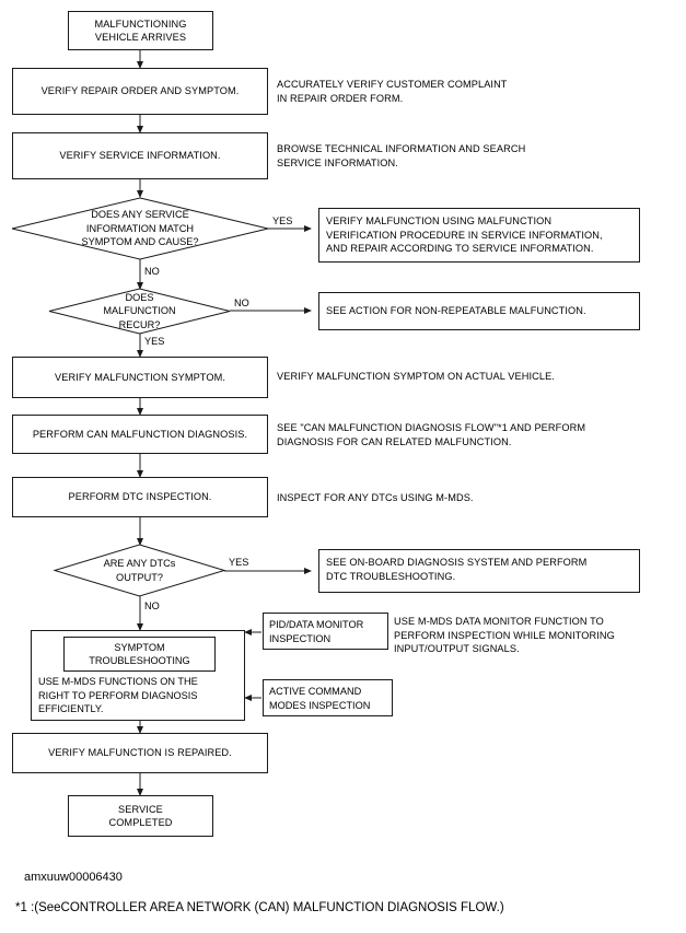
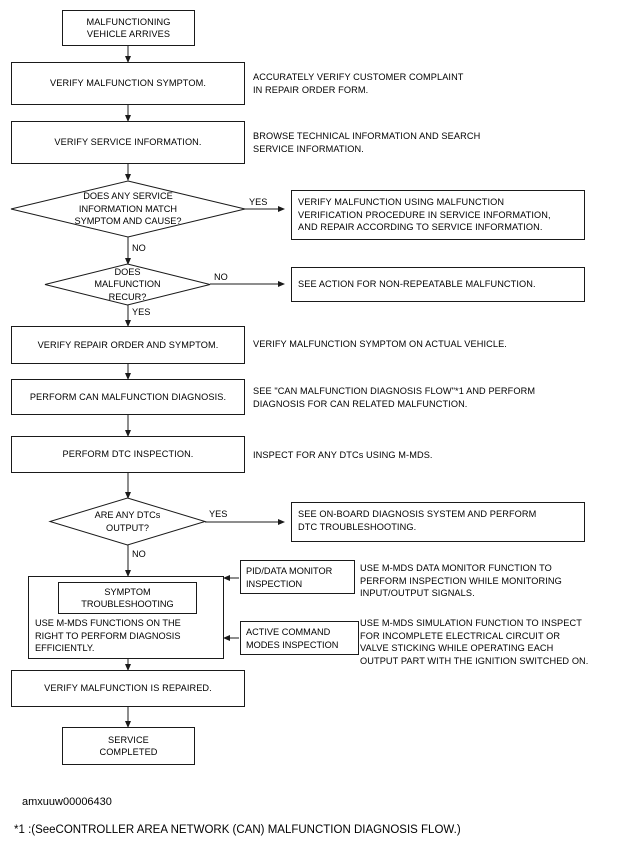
  MALFUNCTIONING
  VEHICLE ARRIVES
- VERIFY REPAIR ORDER AND SYMPTOM.
+ VERIFY MALFUNCTION SYMPTOM.
  VERIFY SERVICE INFORMATION.
- VERIFY MALFUNCTION SYMPTOM.
+ VERIFY REPAIR ORDER AND SYMPTOM.
  PERFORM CAN MALFUNCTION DIAGNOSIS.
  PERFORM DTC INSPECTION.
  VERIFY MALFUNCTION IS REPAIRED.
  SERVICE
  COMPLETED
  DOES ANY SERVICE
  INFORMATION MATCH
  SYMPTOM AND CAUSE?
  DOES
  MALFUNCTION
  RECUR?
  ARE ANY DTCs
  OUTPUT?
  YES
  NO
  NO
  YES
  YES
  NO
  VERIFY MALFUNCTION USING MALFUNCTION
  VERIFICATION PROCEDURE IN SERVICE INFORMATION,
  AND REPAIR ACCORDING TO SERVICE INFORMATION.
  SEE ACTION FOR NON-REPEATABLE MALFUNCTION.
  SEE ON-BOARD DIAGNOSIS SYSTEM AND PERFORM
  DTC TROUBLESHOOTING.
  ACCURATELY VERIFY CUSTOMER COMPLAINT
  IN REPAIR ORDER FORM.
  BROWSE TECHNICAL INFORMATION AND SEARCH
  SERVICE INFORMATION.
  VERIFY MALFUNCTION SYMPTOM ON ACTUAL VEHICLE.
  SEE "CAN MALFUNCTION DIAGNOSIS FLOW"*1 AND PERFORM
  DIAGNOSIS FOR CAN RELATED MALFUNCTION.
  INSPECT FOR ANY DTCs USING M-MDS.
  USE M-MDS DATA MONITOR FUNCTION TO
  PERFORM INSPECTION WHILE MONITORING
  INPUT/OUTPUT SIGNALS.
+ USE M-MDS SIMULATION FUNCTION TO INSPECT
+ FOR INCOMPLETE ELECTRICAL CIRCUIT OR
+ VALVE STICKING WHILE OPERATING EACH
+ OUTPUT PART WITH THE IGNITION SWITCHED ON.
  PID/DATA MONITOR
  INSPECTION
  ACTIVE COMMAND
  MODES INSPECTION
  SYMPTOM
  TROUBLESHOOTING
  USE M-MDS FUNCTIONS ON THE
  RIGHT TO PERFORM DIAGNOSIS
  EFFICIENTLY.
  amxuuw00006430
  *1 :(SeeCONTROLLER AREA NETWORK (CAN) MALFUNCTION DIAGNOSIS FLOW.)
